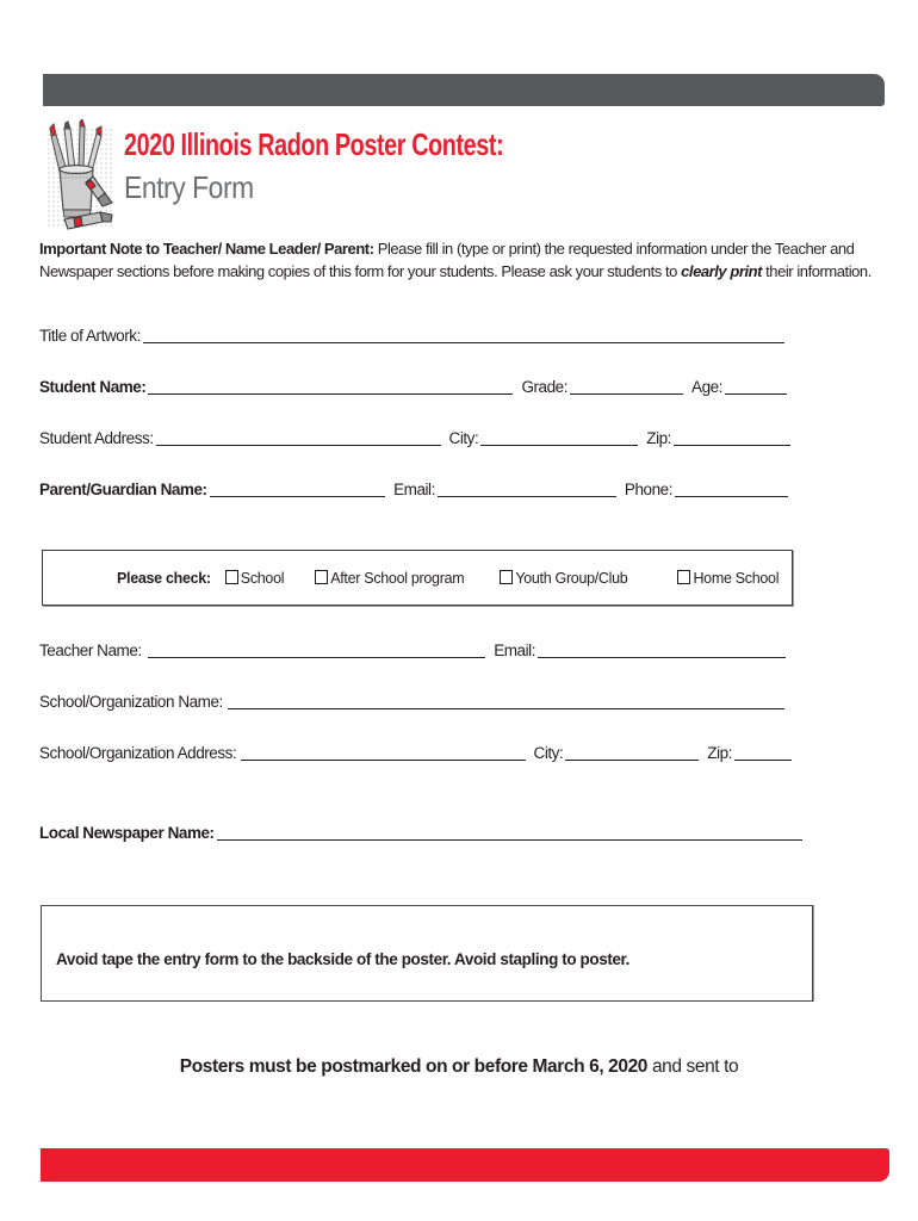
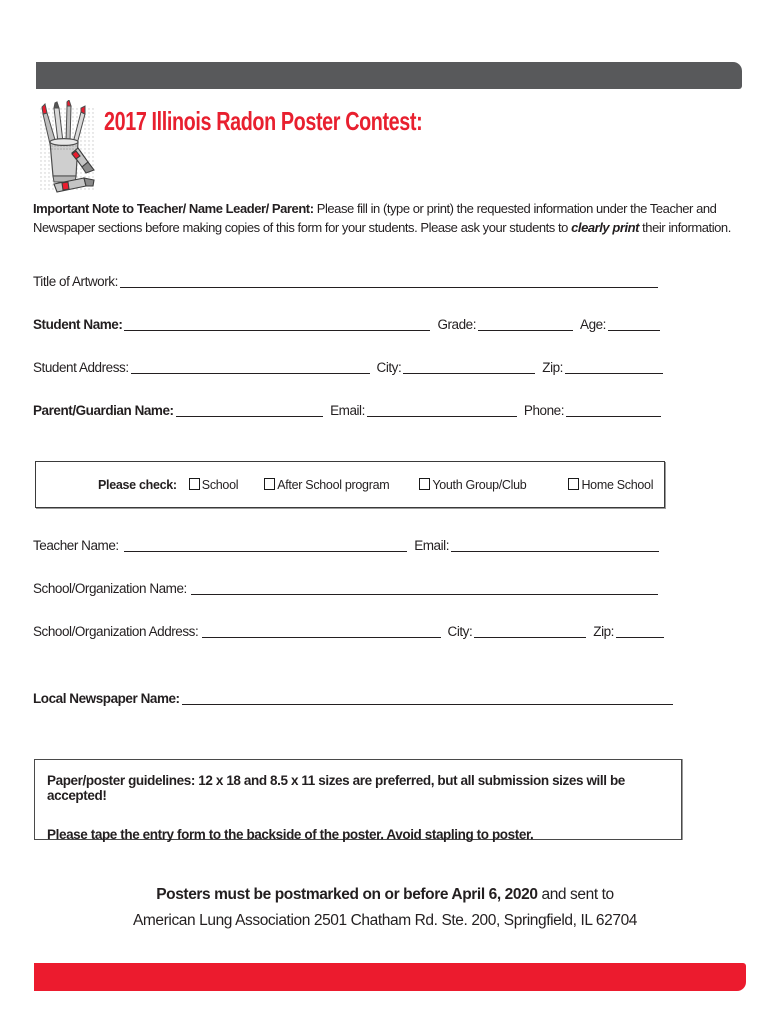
- 2020 Illinois Radon Poster Contest:
+ 2017 Illinois Radon Poster Contest:
- Entry Form
  Important Note to Teacher/ Name Leader/ Parent: Please fill in (type or print) the requested information under the Teacher and Newspaper sections before making copies of this form for your students. Please ask your students to clearly print their information.
  Title of Artwork:
  Student Name:
  Grade:
  Age:
  Student Address:
  City:
  Zip:
  Parent/Guardian Name:
  Email:
  Phone:
  Please check:
  School
  After School program
  Youth Group/Club
  Home School
  Teacher Name:
  Email:
  School/Organization Name:
  School/Organization Address:
  City:
  Zip:
  Local Newspaper Name:
+ Paper/poster guidelines: 12 x 18 and 8.5 x 11 sizes are preferred, but all submission sizes will be accepted!
- Avoid tape the entry form to the backside of the poster. Avoid stapling to poster.
+ Please tape the entry form to the backside of the poster. Avoid stapling to poster.
- Posters must be postmarked on or before March 6, 2020 and sent to
+ Posters must be postmarked on or before April 6, 2020 and sent to
+ American Lung Association 2501 Chatham Rd. Ste. 200, Springfield, IL 62704
